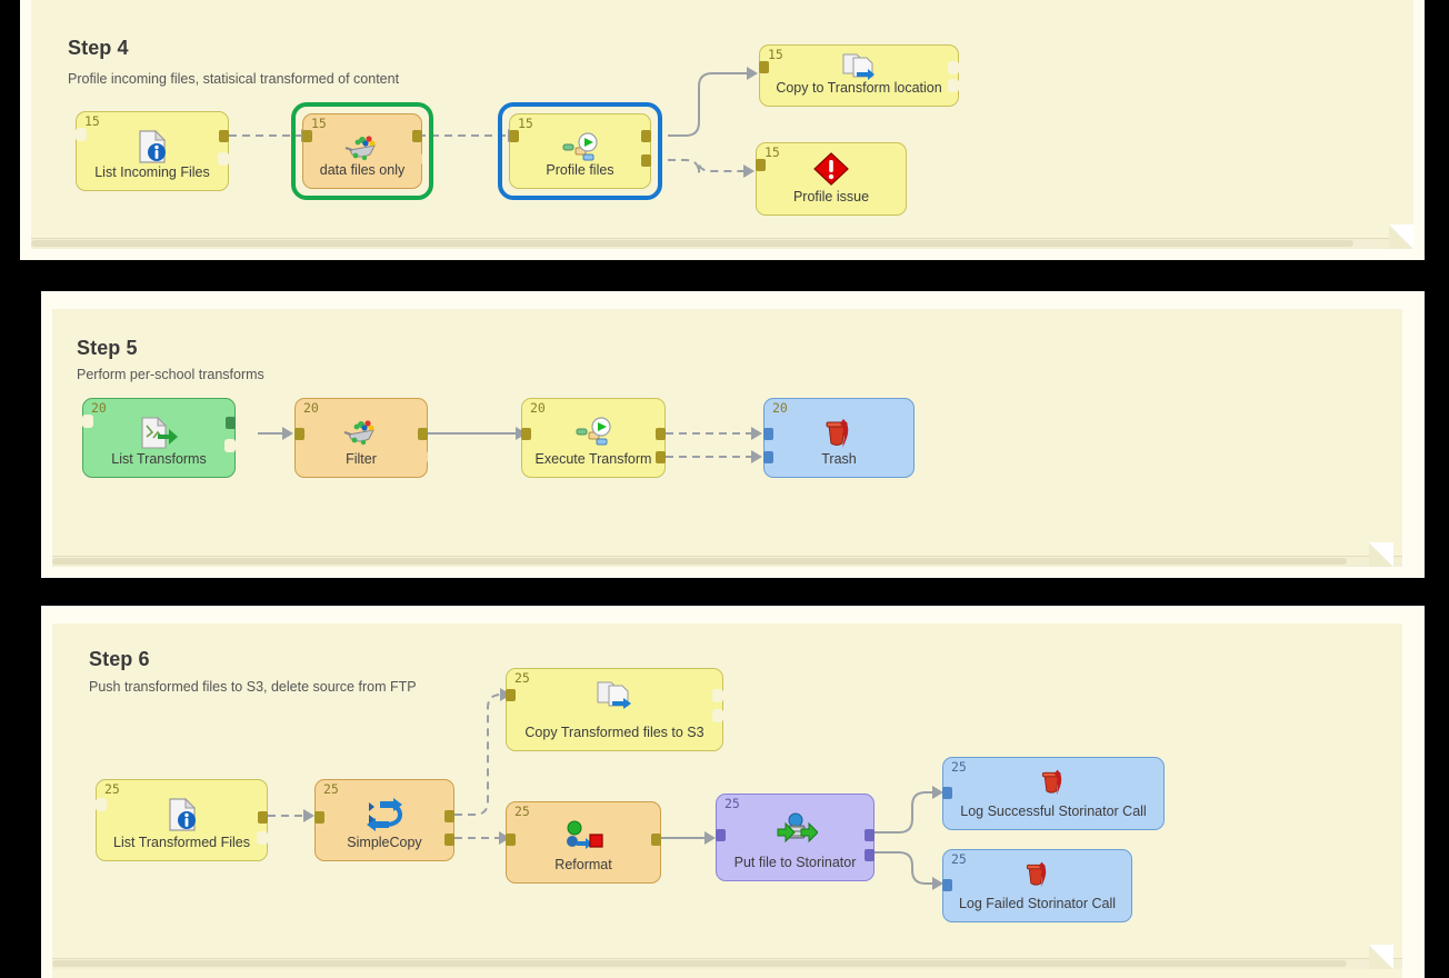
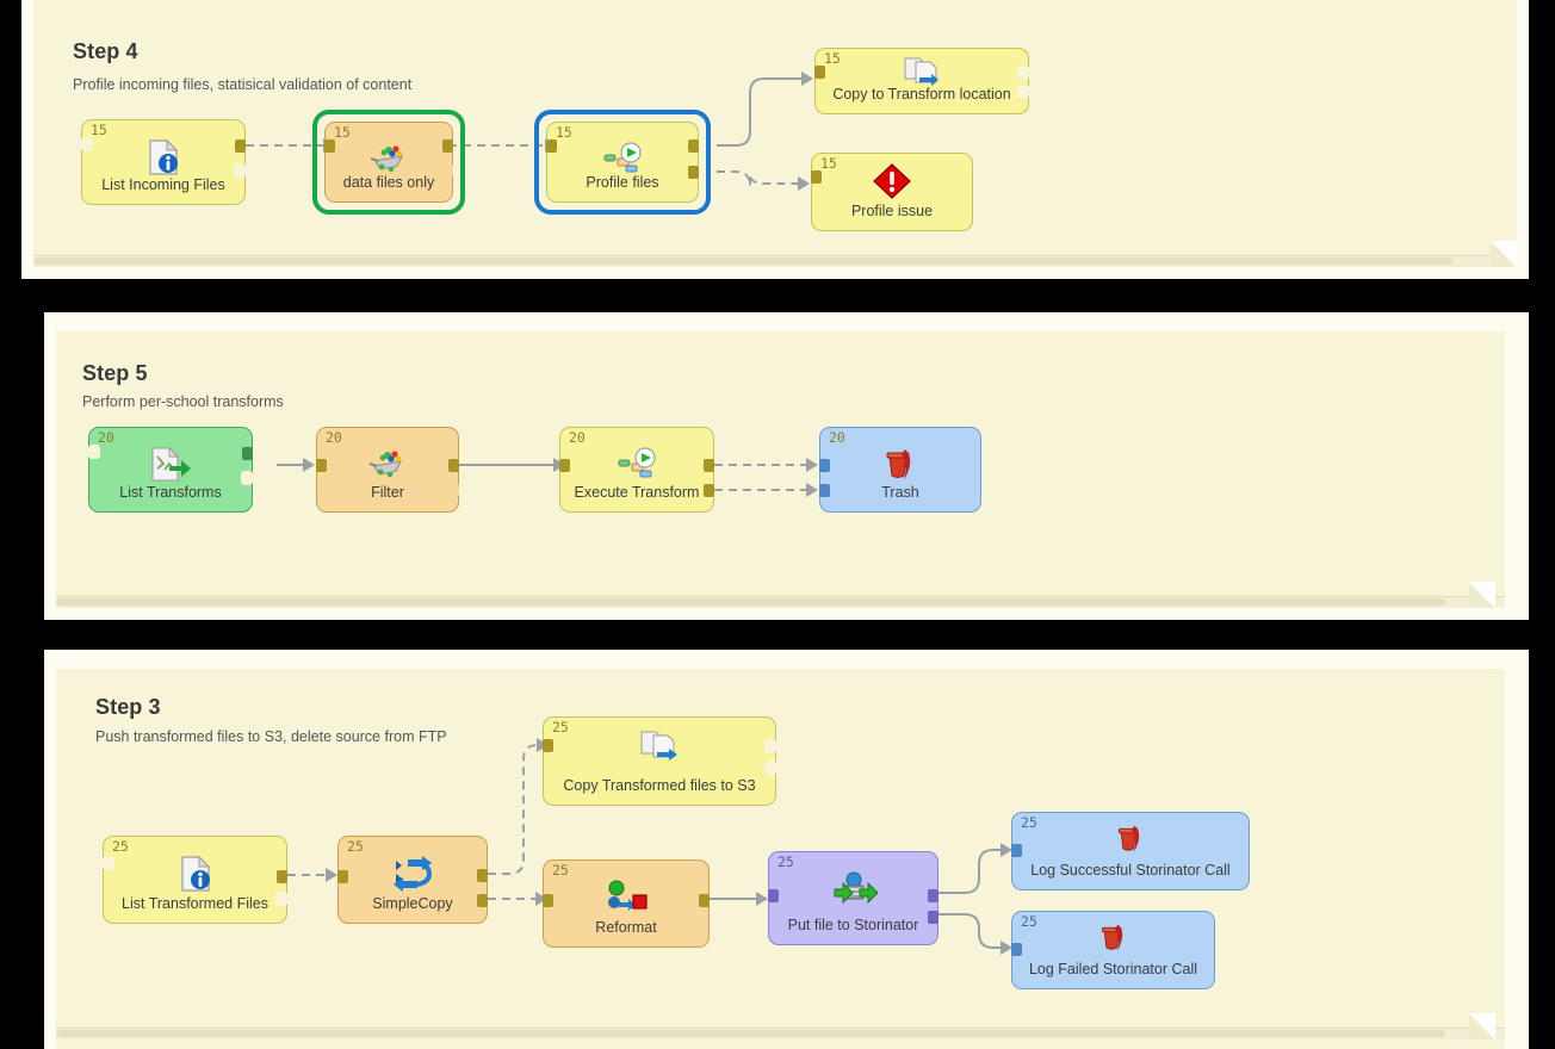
  Step 4
- Profile incoming files, statisical transformed of content
+ Profile incoming files, statisical validation of content
  15
  List Incoming Files
  15
  data files only
  15
  Profile files
  15
  Copy to Transform location
  15
  Profile issue
  Step 5
  Perform per-school transforms
  20
  List Transforms
  20
  Filter
  20
  Execute Transform
  20
  Trash
- Step 6
+ Step 3
  Push transformed files to S3, delete source from FTP
  25
  Copy Transformed files to S3
  25
  List Transformed Files
  25
  SimpleCopy
  25
  Reformat
  25
  Put file to Storinator
  25
  Log Successful Storinator Call
  25
  Log Failed Storinator Call
